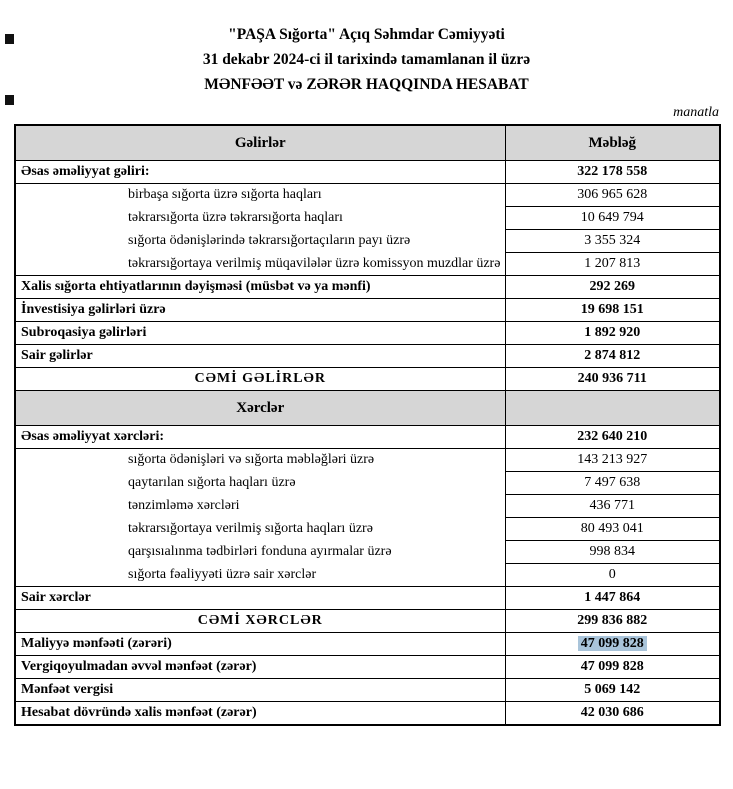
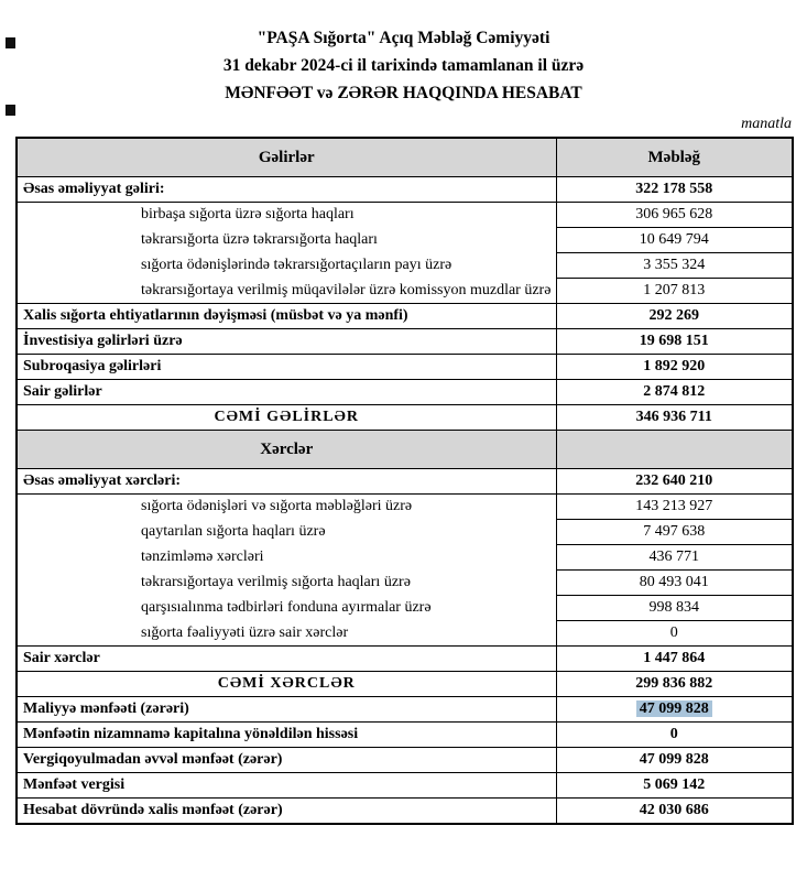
- "PAŞA Sığorta" Açıq Səhmdar Cəmiyyəti
+ "PAŞA Sığorta" Açıq Məbləğ Cəmiyyəti
  31 dekabr 2024-ci il tarixində tamamlanan il üzrə
  MƏNFƏƏT və ZƏRƏR HAQQINDA HESABAT
  manatla
  Gəlirlər	Məbləğ
  Əsas əməliyyat gəliri:	322 178 558
  birbaşa sığorta üzrə sığorta haqları	306 965 628
  təkrarsığorta üzrə təkrarsığorta haqları	10 649 794
  sığorta ödənişlərində təkrarsığortaçıların payı üzrə	3 355 324
  təkrarsığortaya verilmiş müqavilələr üzrə komissyon muzdlar üzrə	1 207 813
  Xalis sığorta ehtiyatlarının dəyişməsi (müsbət və ya mənfi)	292 269
  İnvestisiya gəlirləri üzrə	19 698 151
  Subroqasiya gəlirləri	1 892 920
  Sair gəlirlər	2 874 812
- CƏMİ GƏLİRLƏR	240 936 711
+ CƏMİ GƏLİRLƏR	346 936 711
  Xərclər
  Əsas əməliyyat xərcləri:	232 640 210
  sığorta ödənişləri və sığorta məbləğləri üzrə	143 213 927
  qaytarılan sığorta haqları üzrə	7 497 638
  tənzimləmə xərcləri	436 771
  təkrarsığortaya verilmiş sığorta haqları üzrə	80 493 041
  qarşısıalınma tədbirləri fonduna ayırmalar üzrə	998 834
  sığorta fəaliyyəti üzrə sair xərclər	0
  Sair xərclər	1 447 864
  CƏMİ XƏRCLƏR	299 836 882
  Maliyyə mənfəəti (zərəri)	47 099 828
+ Mənfəətin nizamnamə kapitalına yönəldilən hissəsi	0
  Vergiqoyulmadan əvvəl mənfəət (zərər)	47 099 828
  Mənfəət vergisi	5 069 142
  Hesabat dövründə xalis mənfəət (zərər)	42 030 686
